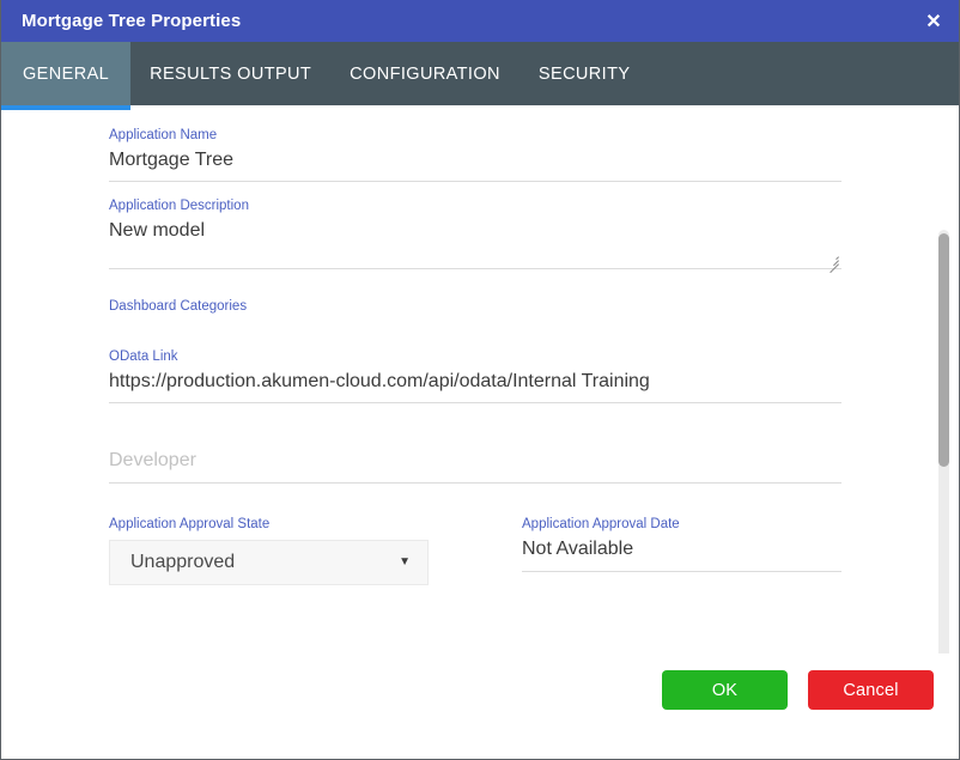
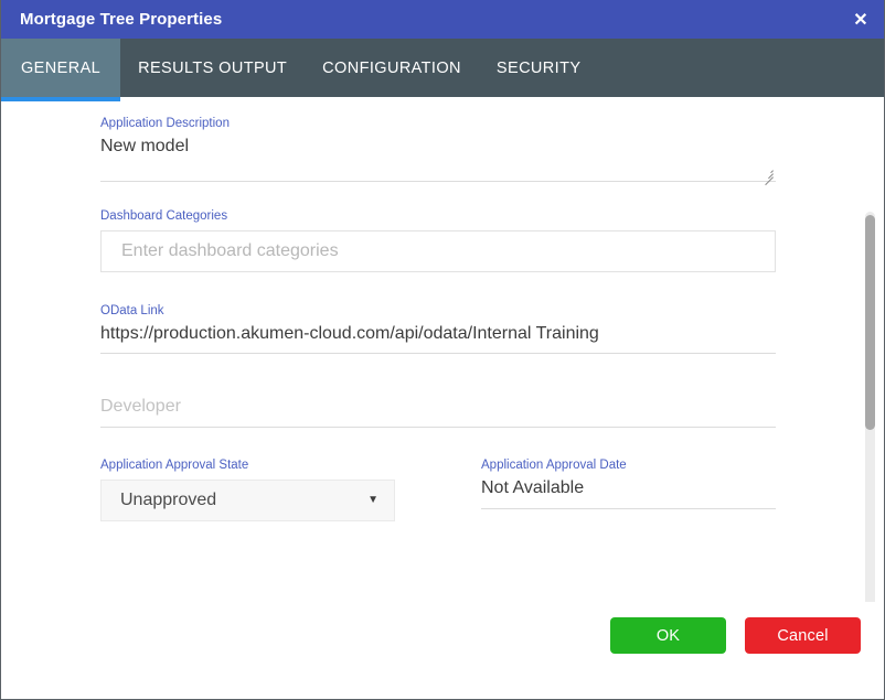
  Mortgage Tree Properties
  ✕
  GENERAL
  RESULTS OUTPUT
  CONFIGURATION
  SECURITY
- Application Name
- Mortgage Tree
  Application Description
  New model
  Dashboard Categories
+ Enter dashboard categories
  OData Link
  https://production.akumen-cloud.com/api/odata/Internal Training
  Developer
  Application Approval State
  Unapproved
  ▼
  Application Approval Date
  Not Available
  OK
  Cancel
